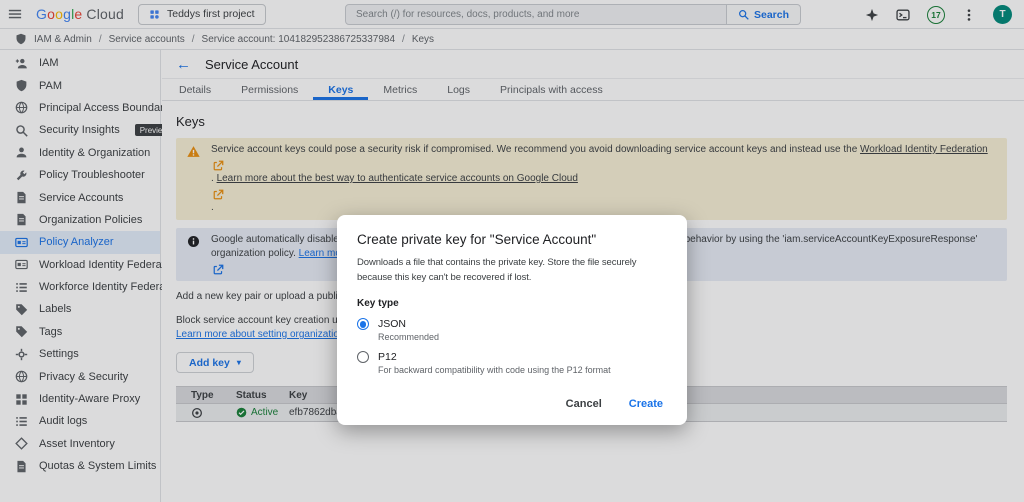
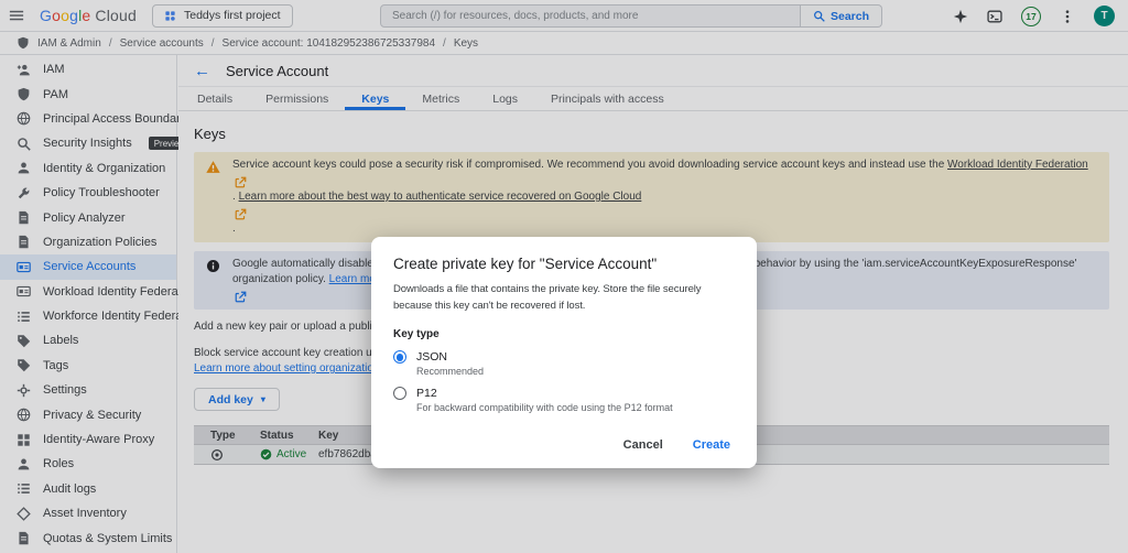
  Google
  Cloud
  Teddys first project
  Search (/) for resources, docs, products, and more
  Search
  17
  T
  IAM & Admin
  /
  Service accounts
  /
  Service account: 104182952386725337984
  /
  Keys
  IAM
  PAM
  Principal Access Bounda
  Security Insights
  Previe
  Identity & Organization
  Policy Troubleshooter
- Service Accounts
+ Policy Analyzer
  Organization Policies
- Policy Analyzer
+ Service Accounts
  Workload Identity Federa
  Workforce Identity Feder
  Labels
  Tags
  Settings
  Privacy & Security
  Identity-Aware Proxy
+ Roles
  Audit logs
  Asset Inventory
  Quotas & System Limits
  ←
  Service Account
  Details
  Permissions
  Keys
  Metrics
  Logs
  Principals with access
  Keys
- Service account keys could pose a security risk if compromised. We recommend you avoid downloading service account keys and instead use the Workload Identity Federation. Learn more about the best way to authenticate service accounts on Google Cloud.
+ Service account keys could pose a security risk if compromised. We recommend you avoid downloading service account keys and instead use the Workload Identity Federation. Learn more about the best way to authenticate service recovered on Google Cloud.
  Add a new key pair or upload a publ
  Block service account key creation u
  Learn more about setting organizati
  Add key
  ▾
  Type
  Status
  Key
  Active
  efb7862db
  Create private key for "Service Account"
  Downloads a file that contains the private key. Store the file securely because this key can't be recovered if lost.
  Key type
  JSON
  Recommended
  P12
  For backward compatibility with code using the P12 format
  Cancel
  Create
